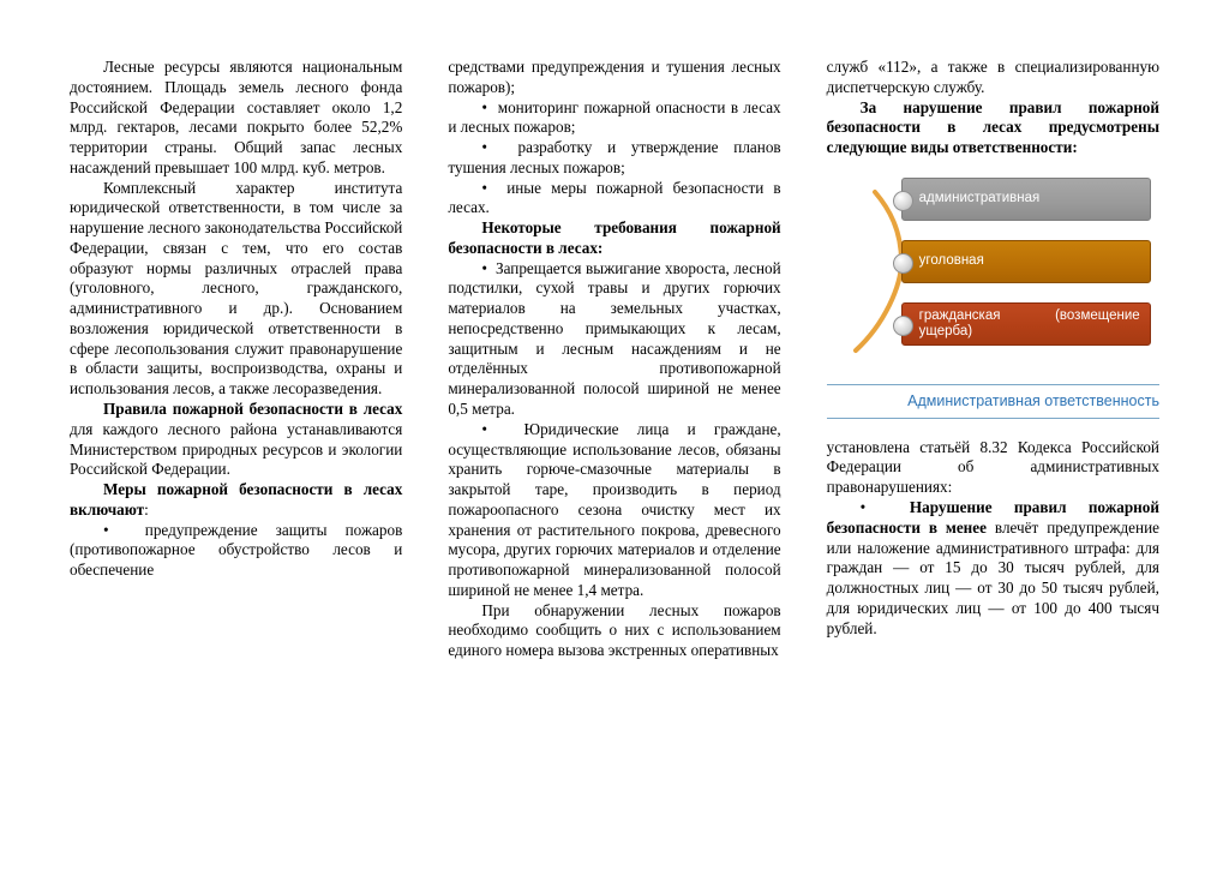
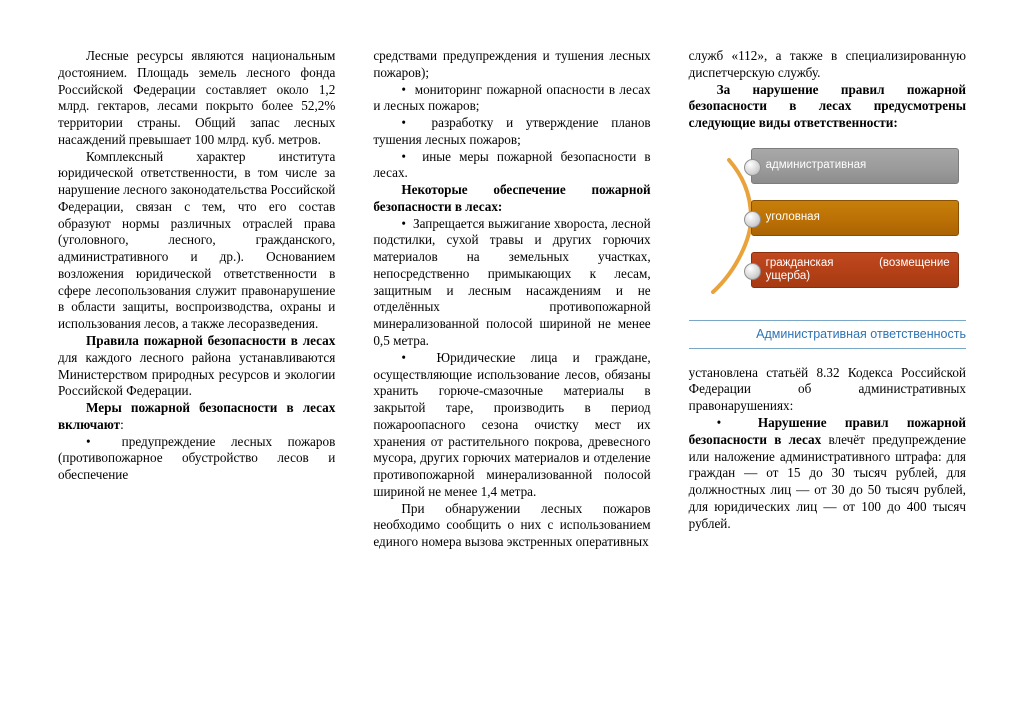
  Лесные ресурсы являются национальным достоянием. Площадь земель лесного фонда Российской Федерации составляет около 1,2 млрд. гектаров, лесами покрыто более 52,2% территории страны. Общий запас лесных насаждений превышает 100 млрд. куб. метров.
  Комплексный характер института юридической ответственности, в том числе за нарушение лесного законодательства Российской Федерации, связан с тем, что его состав образуют нормы различных отраслей права (уголовного, лесного, гражданского, административного и др.). Основанием возложения юридической ответственности в сфере лесопользования служит правонарушение в области защиты, воспроизводства, охраны и использования лесов, а также лесоразведения.
  Правила пожарной безопасности в лесах для каждого лесного района устанавливаются Министерством природных ресурсов и экологии Российской Федерации.
  Меры пожарной безопасности в лесах включают:
- предупреждение защиты пожаров (противопожарное обустройство лесов и обеспечение
+ предупреждение лесных пожаров (противопожарное обустройство лесов и обеспечение
  средствами предупреждения и тушения лесных пожаров);
  мониторинг пожарной опасности в лесах и лесных пожаров;
  разработку и утверждение планов тушения лесных пожаров;
  иные меры пожарной безопасности в лесах.
- Некоторые требования пожарной безопасности в лесах:
+ Некоторые обеспечение пожарной безопасности в лесах:
  Запрещается выжигание хвороста, лесной подстилки, сухой травы и других горючих материалов на земельных участках, непосредственно примыкающих к лесам, защитным и лесным насаждениям и не отделённых противопожарной минерализованной полосой шириной не менее 0,5 метра.
  Юридические лица и граждане, осуществляющие использование лесов, обязаны хранить горюче-смазочные материалы в закрытой таре, производить в период пожароопасного сезона очистку мест их хранения от растительного покрова, древесного мусора, других горючих материалов и отделение противопожарной минерализованной полосой шириной не менее 1,4 метра.
  При обнаружении лесных пожаров необходимо сообщить о них с использованием единого номера вызова экстренных оперативных
  служб «112», а также в специализированную диспетчерскую службу.
  За нарушение правил пожарной безопасности в лесах предусмотрены следующие виды ответственности:
  административная
  уголовная
  гражданская (возмещение ущерба)
  Административная ответственность
  установлена статьёй 8.32 Кодекса Российской Федерации об административных правонарушениях:
- Нарушение правил пожарной безопасности в менее влечёт предупреждение или наложение административного штрафа: для граждан — от 15 до 30 тысяч рублей, для должностных лиц — от 30 до 50 тысяч рублей, для юридических лиц — от 100 до 400 тысяч рублей.
+ Нарушение правил пожарной безопасности в лесах влечёт предупреждение или наложение административного штрафа: для граждан — от 15 до 30 тысяч рублей, для должностных лиц — от 30 до 50 тысяч рублей, для юридических лиц — от 100 до 400 тысяч рублей.
